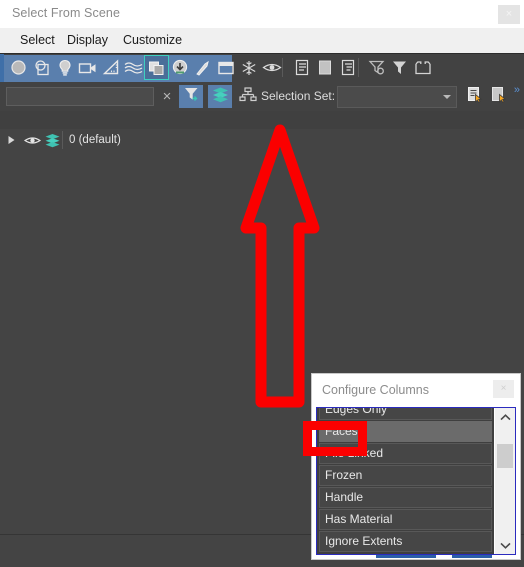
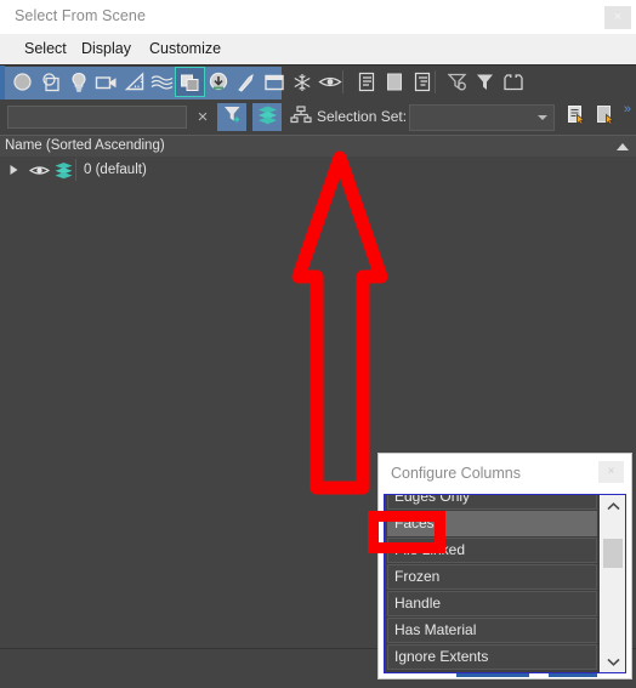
  Select From Scene
  Select
  Display
  Customize
  ×
  Selection Set:
  »
+ Name (Sorted Ascending)
  0 (default)
  Configure Columns
  ×
  Edges Only
  Faces
  File Linked
  Frozen
  Handle
  Has Material
  Ignore Extents
